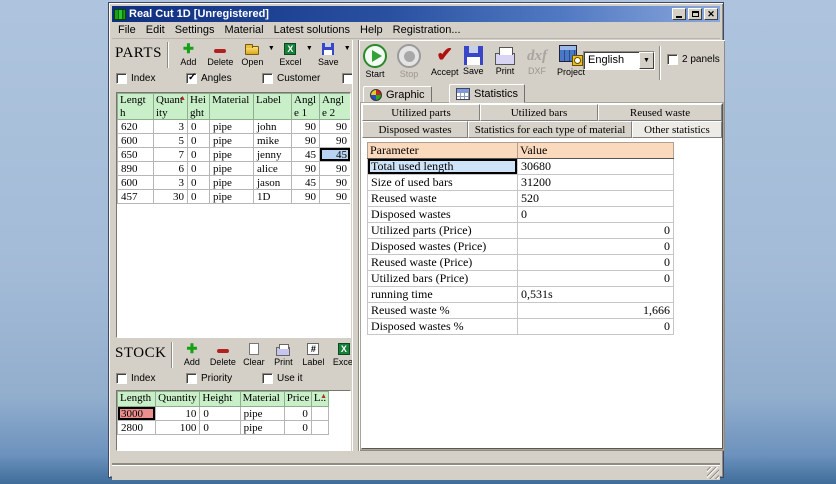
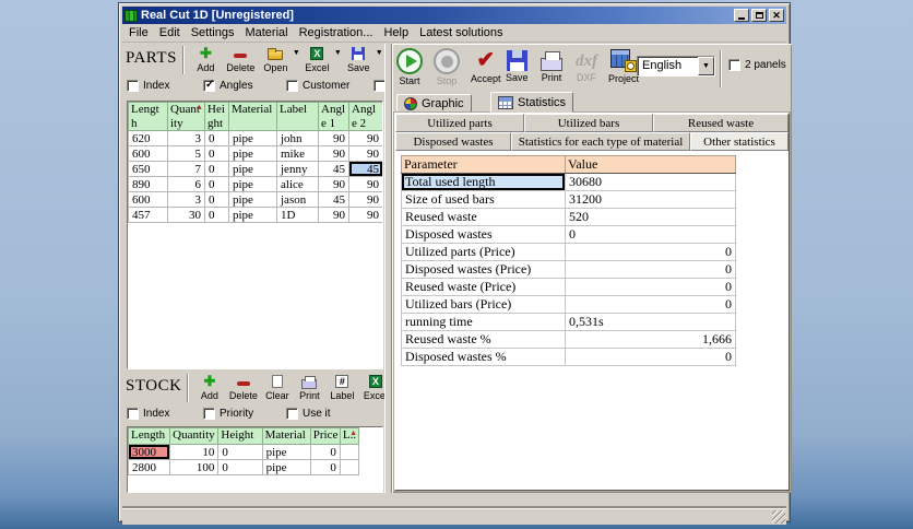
  Real Cut 1D [Unregistered]
  ✕
  File
  Edit
  Settings
  Material
- Latest solutions
+ Registration...
  Help
- Registration...
+ Latest solutions
  PARTS
  ✚
  Add
  Delete
  Open
  X
  Excel
  Save
  Index
  Angles
  Customer
  Length	Quantity▲	Height	Material	Label	Angle 1	Angle 2
  620	3	0	pipe	john	90	90
  600	5	0	pipe	mike	90	90
  650	7	0	pipe	jenny	45	45
  890	6	0	pipe	alice	90	90
  600	3	0	pipe	jason	45	90
  457	30	0	pipe	1D	90	90
  STOCK
  ✚
  Add
  Delete
  Clear
  Print
  #
  Label
  X
  Exce
  Index
  Priority
  Use it
  Length	Quantity	Height	Material	Price	L..▲
  3000	10	0	pipe	0
  2800	100	0	pipe	0
  Start
  Stop
  ✔
  Accept
  Save
  Print
  dxf
  DXF
  Project
  English
  2 panels
  Graphic
  Statistics
  Utilized parts
  Utilized bars
  Reused waste
  Disposed wastes
  Statistics for each type of material
  Other statistics
  Parameter	Value
  Total used length	30680
  Size of used bars	31200
  Reused waste	520
  Disposed wastes	0
  Utilized parts (Price)	0
  Disposed wastes (Price)	0
  Reused waste (Price)	0
  Utilized bars (Price)	0
  running time	0,531s
  Reused waste %	1,666
  Disposed wastes %	0
